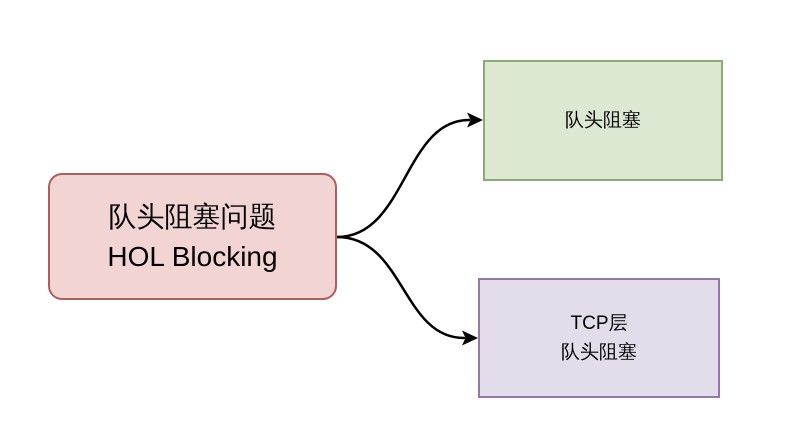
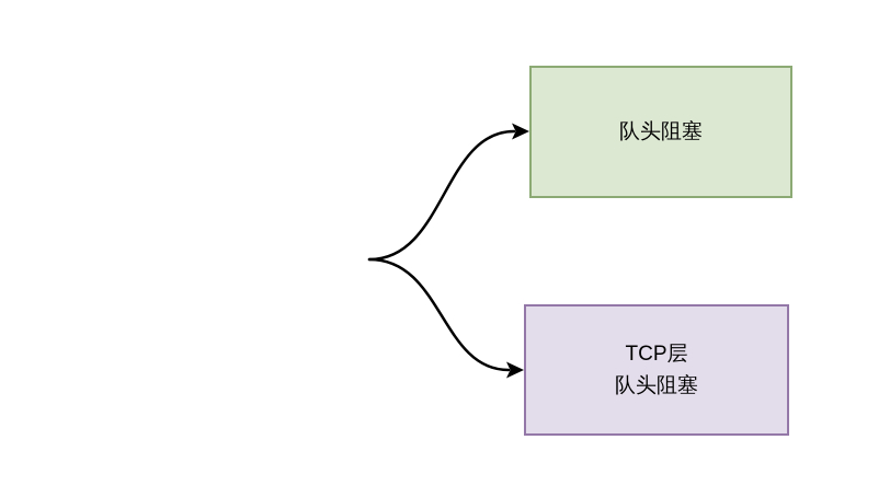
- 队头阻塞问题
- HOL Blocking
  队头阻塞
  TCP层
  队头阻塞
